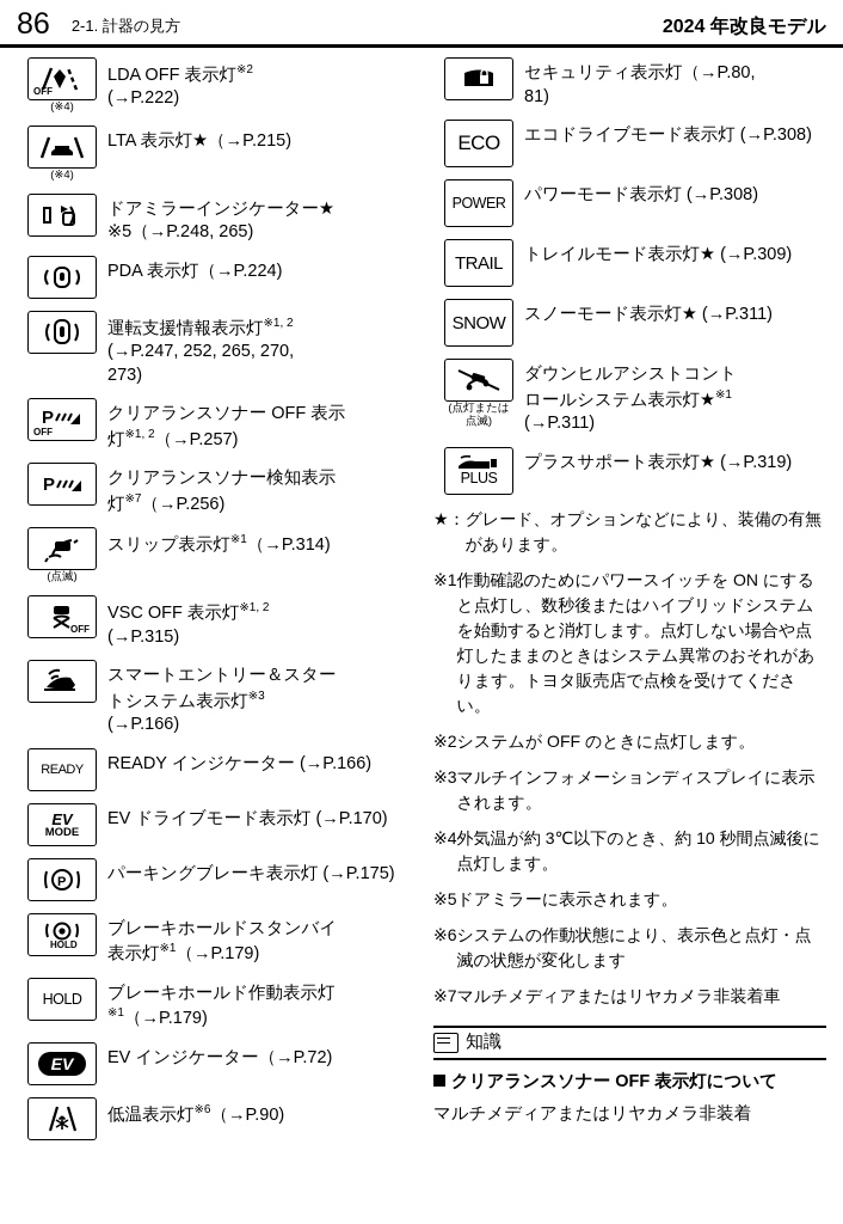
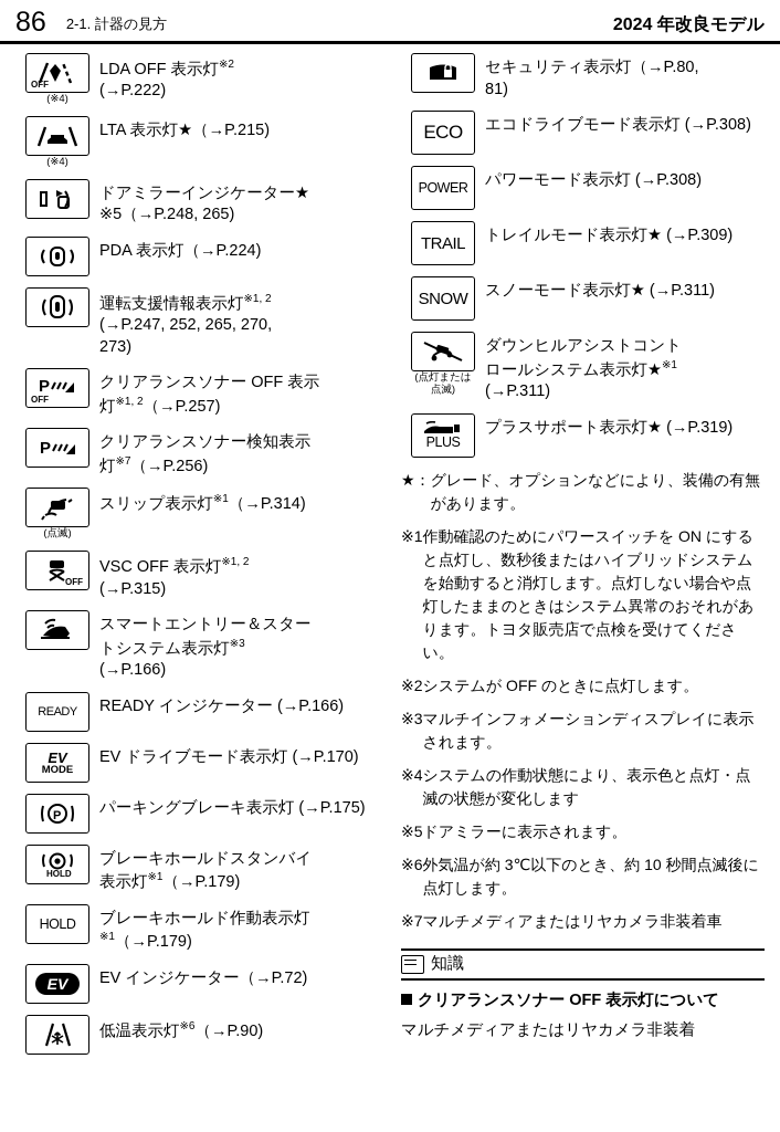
  86
  2-1. 計器の見方
  2024 年改良モデル
  OFF
  (※4)
  LDA OFF 表示灯※2
  (→P.222)
  (※4)
  LTA 表示灯★（→P.215)
  ドアミラーインジケーター★
  ※5（→P.248, 265)
  PDA 表示灯（→P.224)
  運転支援情報表示灯※1, 2
  (→P.247, 252, 265, 270,
  273)
  P
  OFF
  クリアランスソナー OFF 表示
  灯※1, 2（→P.257)
  P
  クリアランスソナー検知表示
  灯※7（→P.256)
  (点滅)
  スリップ表示灯※1（→P.314)
  OFF
  VSC OFF 表示灯※1, 2
  (→P.315)
  スマートエントリー＆スター
  トシステム表示灯※3
  (→P.166)
  READY
  READY インジケーター (→P.166)
  EV
  MODE
  EV ドライブモード表示灯 (→P.170)
  P
  パーキングブレーキ表示灯 (→P.175)
  HOLD
  ブレーキホールドスタンバイ
  表示灯※1（→P.179)
  HOLD
  ブレーキホールド作動表示灯
  ※1（→P.179)
  EV
  EV インジケーター（→P.72)
  低温表示灯※6（→P.90)
  セキュリティ表示灯（→P.80,
  81)
  ECO
  エコドライブモード表示灯 (→P.308)
  POWER
  パワーモード表示灯 (→P.308)
  TRAIL
  トレイルモード表示灯★ (→P.309)
  SNOW
  スノーモード表示灯★ (→P.311)
  (点灯または
  点滅)
  ダウンヒルアシストコント
  ロールシステム表示灯★※1
  (→P.311)
  PLUS
  プラスサポート表示灯★ (→P.319)
  ★：
  グレード、オプションなどにより、装備の有無があります。
  ※1
  作動確認のためにパワースイッチを ON にすると点灯し、数秒後またはハイブリッドシステムを始動すると消灯します。点灯しない場合や点灯したままのときはシステム異常のおそれがあります。トヨタ販売店で点検を受けてください。
  ※2
  システムが OFF のときに点灯します。
  ※3
  マルチインフォメーションディスプレイに表示されます。
  ※4
- 外気温が約 3℃以下のとき、約 10 秒間点滅後に点灯します。
+ システムの作動状態により、表示色と点灯・点滅の状態が変化します
  ※5
  ドアミラーに表示されます。
  ※6
- システムの作動状態により、表示色と点灯・点滅の状態が変化します
+ 外気温が約 3℃以下のとき、約 10 秒間点滅後に点灯します。
  ※7
  マルチメディアまたはリヤカメラ非装着車
  知識
  クリアランスソナー OFF 表示灯について
  マルチメディアまたはリヤカメラ非装着
